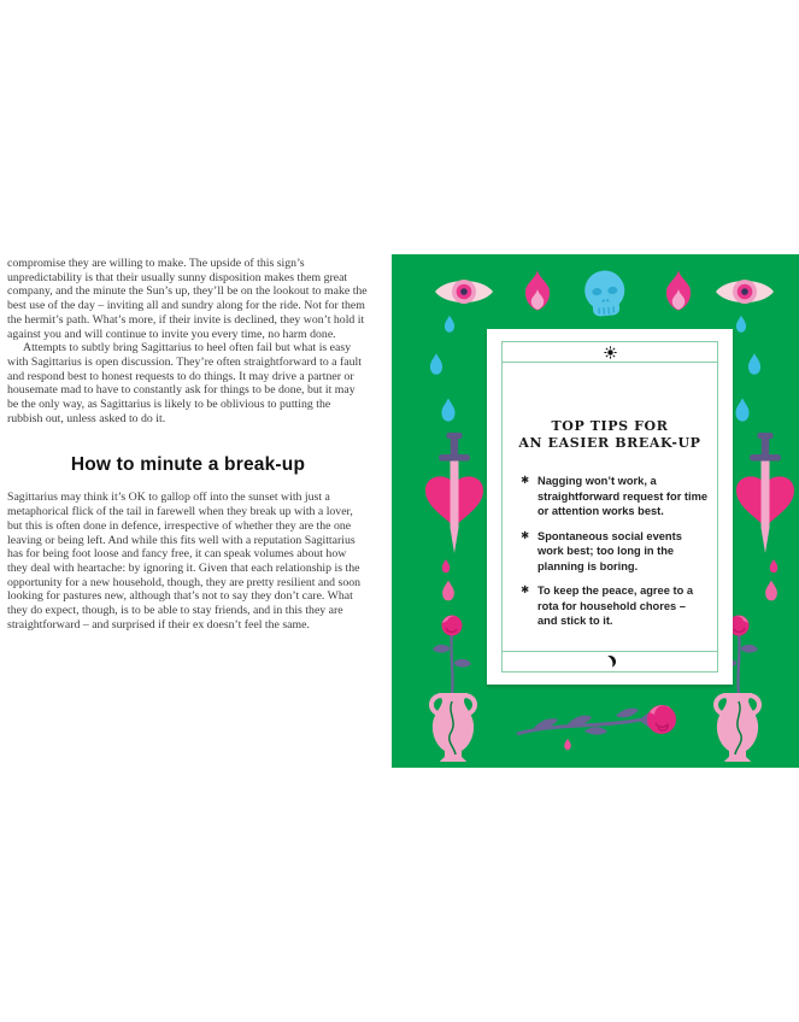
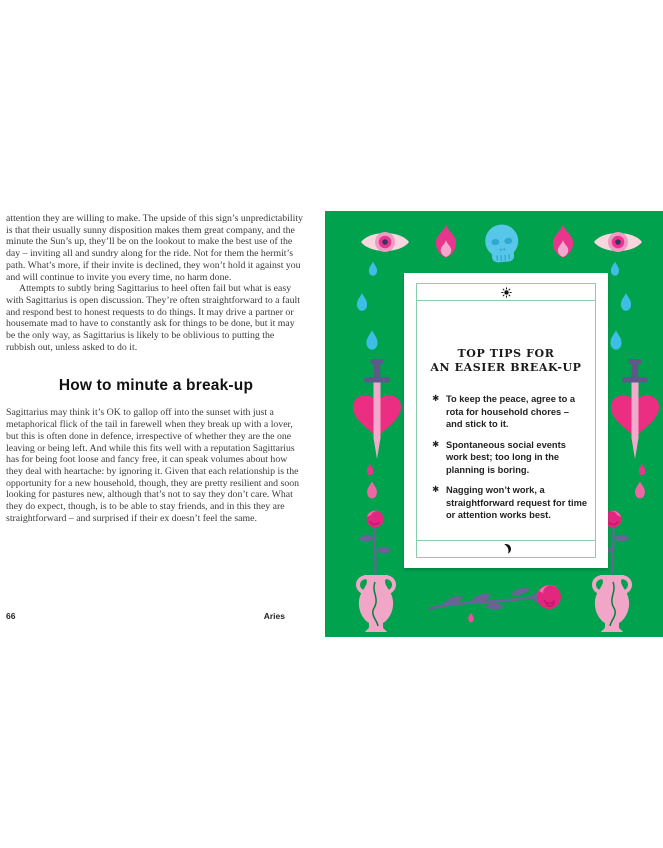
- compromise they are willing to make. The upside of this sign’s unpredictability is that their usually sunny disposition makes them great company, and the minute the Sun’s up, they’ll be on the lookout to make the best use of the day – inviting all and sundry along for the ride. Not for them the hermit’s path. What’s more, if their invite is declined, they won’t hold it against you and will continue to invite you every time, no harm done.
+ attention they are willing to make. The upside of this sign’s unpredictability is that their usually sunny disposition makes them great company, and the minute the Sun’s up, they’ll be on the lookout to make the best use of the day – inviting all and sundry along for the ride. Not for them the hermit’s path. What’s more, if their invite is declined, they won’t hold it against you and will continue to invite you every time, no harm done.
  Attempts to subtly bring Sagittarius to heel often fail but what is easy with Sagittarius is open discussion. They’re often straightforward to a fault and respond best to honest requests to do things. It may drive a partner or housemate mad to have to constantly ask for things to be done, but it may be the only way, as Sagittarius is likely to be oblivious to putting the rubbish out, unless asked to do it.
  How to minute a break-up
  Sagittarius may think it’s OK to gallop off into the sunset with just a metaphorical flick of the tail in farewell when they break up with a lover, but this is often done in defence, irrespective of whether they are the one leaving or being left. And while this fits well with a reputation Sagittarius has for being foot loose and fancy free, it can speak volumes about how they deal with heartache: by ignoring it. Given that each relationship is the opportunity for a new household, though, they are pretty resilient and soon looking for pastures new, although that’s not to say they don’t care. What they do expect, though, is to be able to stay friends, and in this they are straightforward – and surprised if their ex doesn’t feel the same.
+ 66
+ Aries
  TOP TIPS FOR
  AN EASIER BREAK-UP
  ✱
- Nagging won’t work, a straightforward request for time or attention works best.
+ To keep the peace, agree to a rota for household chores – and stick to it.
  ✱
  Spontaneous social events work best; too long in the planning is boring.
  ✱
- To keep the peace, agree to a rota for household chores – and stick to it.
+ Nagging won’t work, a straightforward request for time or attention works best.
